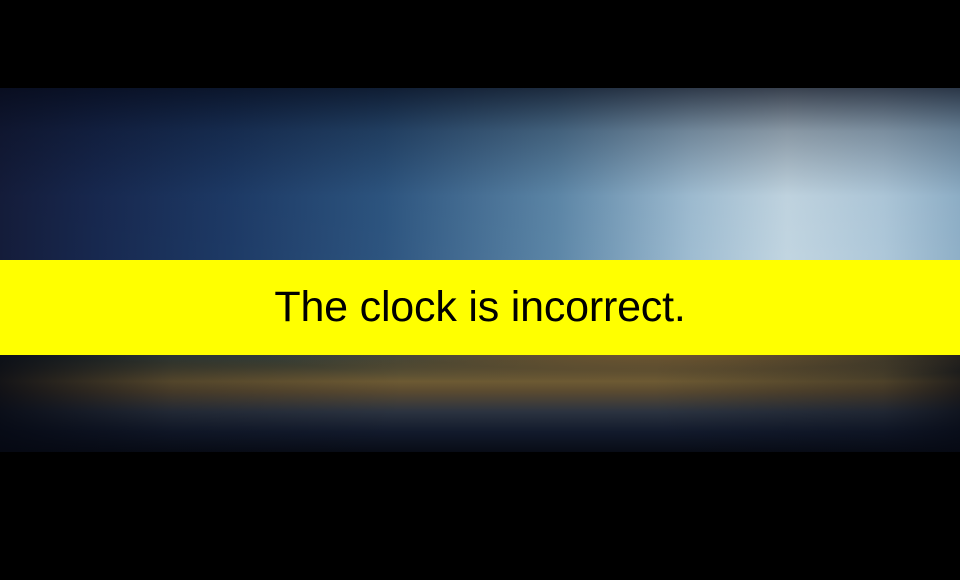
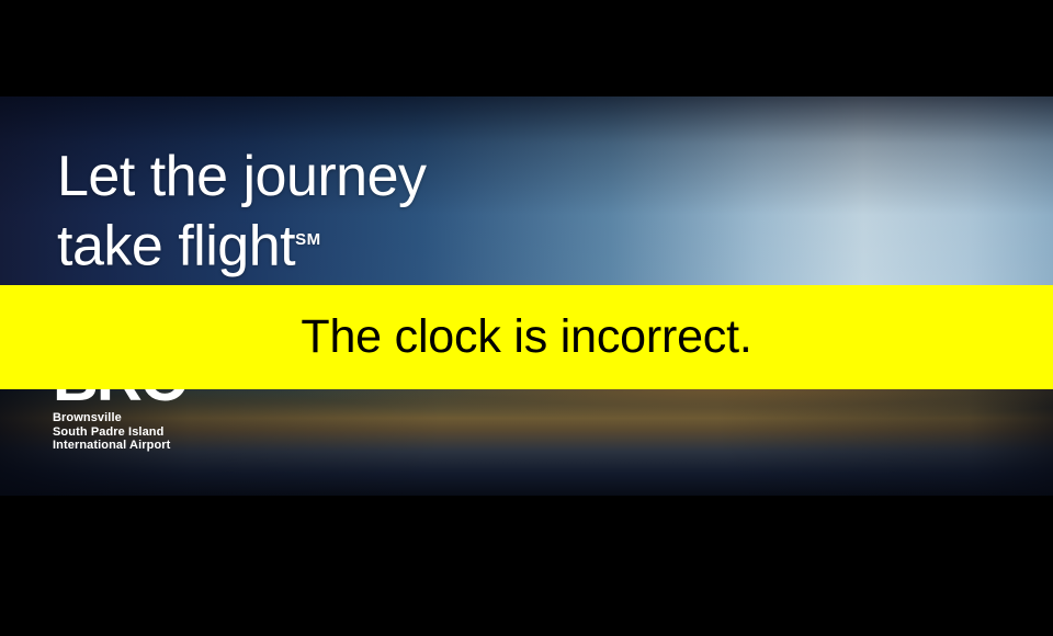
+ Let the journey
+ take flightSM
+ Brownsville
+ South Padre Island
+ International Airport
  The clock is incorrect.
